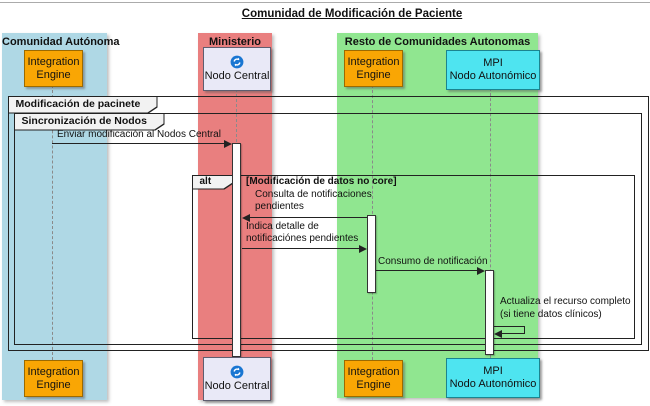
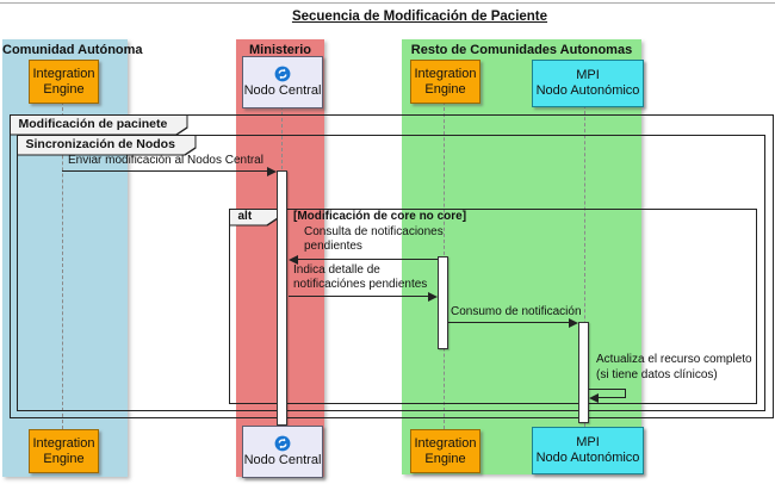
- Comunidad de Modificación de Paciente
+ Secuencia de Modificación de Paciente
  Comunidad Autónoma
  Ministerio
  Resto de Comunidades Autonomas
  Modificación de pacinete
  Sincronización de Nodos
  alt
- [Modificación de datos no core]
+ [Modificación de core no core]
  Enviar modificación al Nodos Central
  Consulta de notificaciones
  pendientes
  Indica detalle de
  notificaciónes pendientes
  Consumo de notificación
  Actualiza el recurso completo
  (si tiene datos clínicos)
  Integration
  Engine
  Nodo Central
  Integration
  Engine
  MPI
  Nodo Autonómico
  Integration
  Engine
  Nodo Central
  Integration
  Engine
  MPI
  Nodo Autonómico
